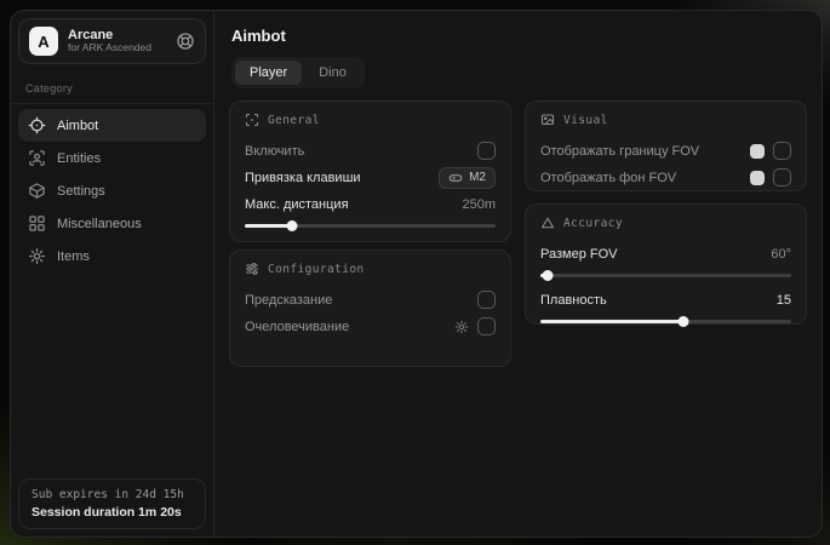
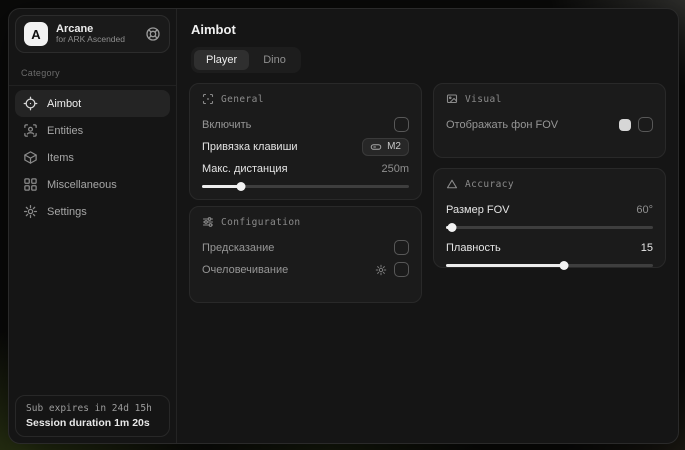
  A
  Arcane
  for ARK Ascended
  Category
  Aimbot
  Entities
- Settings
+ Items
  Miscellaneous
- Items
+ Settings
  Sub expires in 24d 15h
  Session duration 1m 20s
  Aimbot
  Player
  Dino
  General
  Включить
  Привязка клавиши
  M2
  Макс. дистанция
  250m
  Configuration
  Предсказание
  Очеловечивание
  Visual
- Отображать границу FOV
  Отображать фон FOV
  Accuracy
  Размер FOV
  60°
  Плавность
  15
